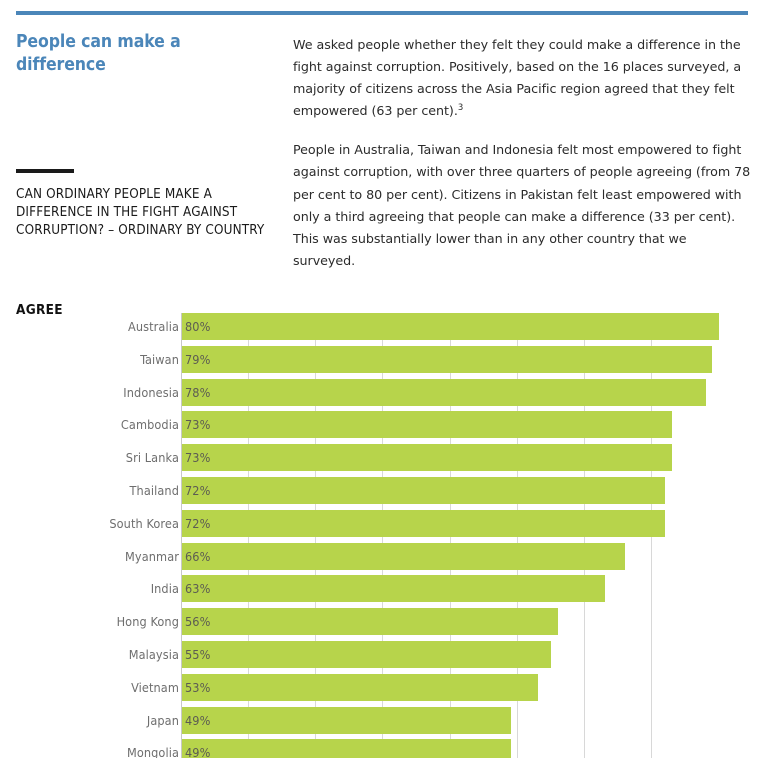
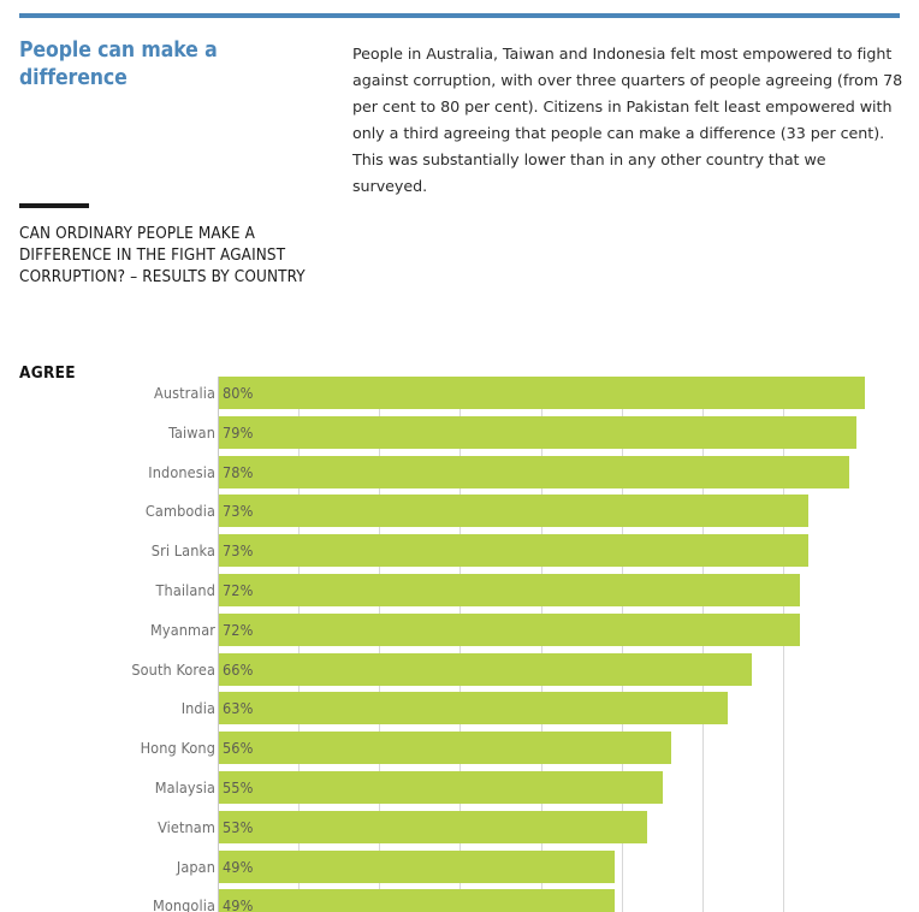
  People can make a difference
- CAN ORDINARY PEOPLE MAKE A DIFFERENCE IN THE FIGHT AGAINST CORRUPTION? – ORDINARY BY COUNTRY
+ CAN ORDINARY PEOPLE MAKE A DIFFERENCE IN THE FIGHT AGAINST CORRUPTION? – RESULTS BY COUNTRY
- We asked people whether they felt they could make a difference in the fight against corruption. Positively, based on the 16 places surveyed, a majority of citizens across the Asia Pacific region agreed that they felt empowered (63 per cent).3
  People in Australia, Taiwan and Indonesia felt most empowered to fight against corruption, with over three quarters of people agreeing (from 78 per cent to 80 per cent). Citizens in Pakistan felt least empowered with only a third agreeing that people can make a difference (33 per cent). This was substantially lower than in any other country that we surveyed.
  AGREE
  Australia
  80%
  Taiwan
  79%
  Indonesia
  78%
  Cambodia
  73%
  Sri Lanka
  73%
  Thailand
  72%
- South Korea
+ Myanmar
  72%
- Myanmar
+ South Korea
  66%
  India
  63%
  Hong Kong
  56%
  Malaysia
  55%
  Vietnam
  53%
  Japan
  49%
  Mongolia
  49%
